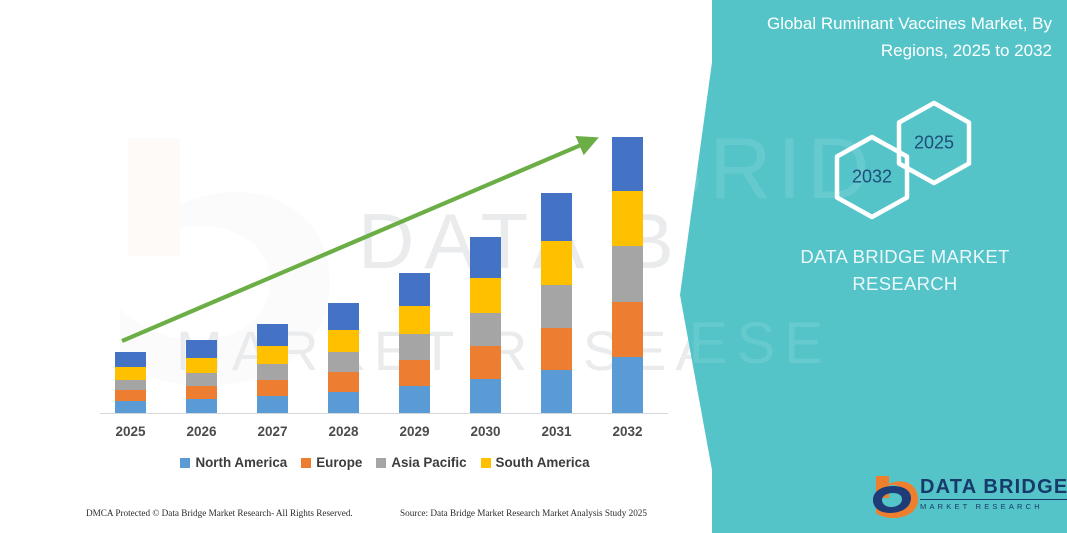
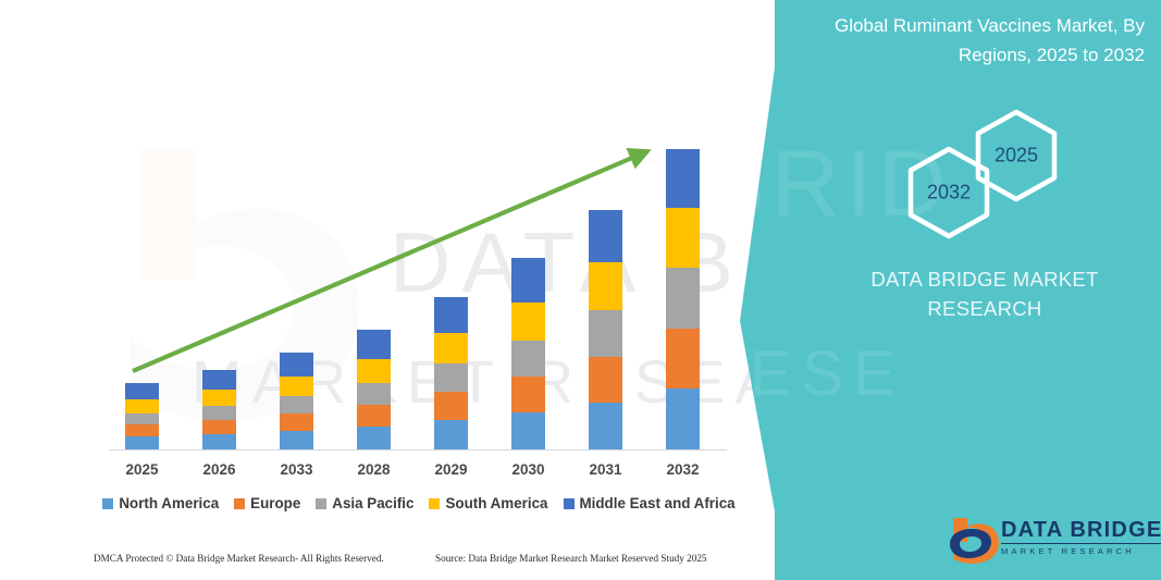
  2025
  2026
- 2027
+ 2033
  2028
  2029
  2030
  2031
  2032
  North America
  Europe
  Asia Pacific
  South America
+ Middle East and Africa
  DMCA Protected © Data Bridge Market Research- All Rights Reserved.
- Source: Data Bridge Market Research Market Analysis Study 2025
+ Source: Data Bridge Market Research Market Reserved Study 2025
  RID
  ESE
  Global Ruminant Vaccines Market, By Regions, 2025 to 2032
  2032
  2025
  DATA BRIDGE MARKET RESEARCH
  DATA BRIDGE
  MARKET RESEARCH
